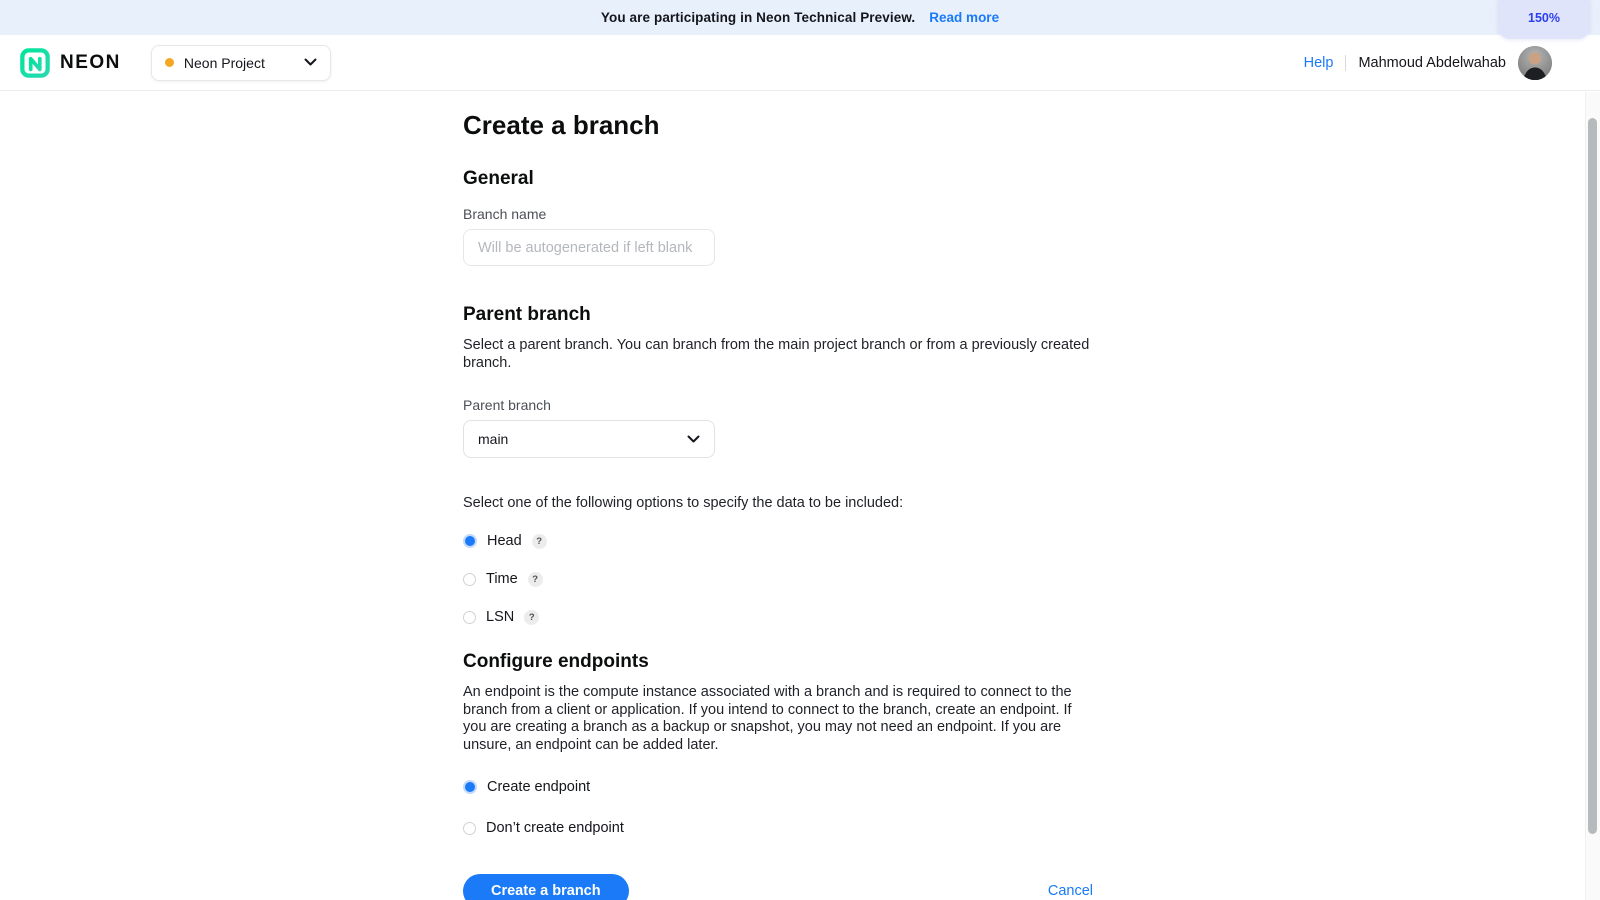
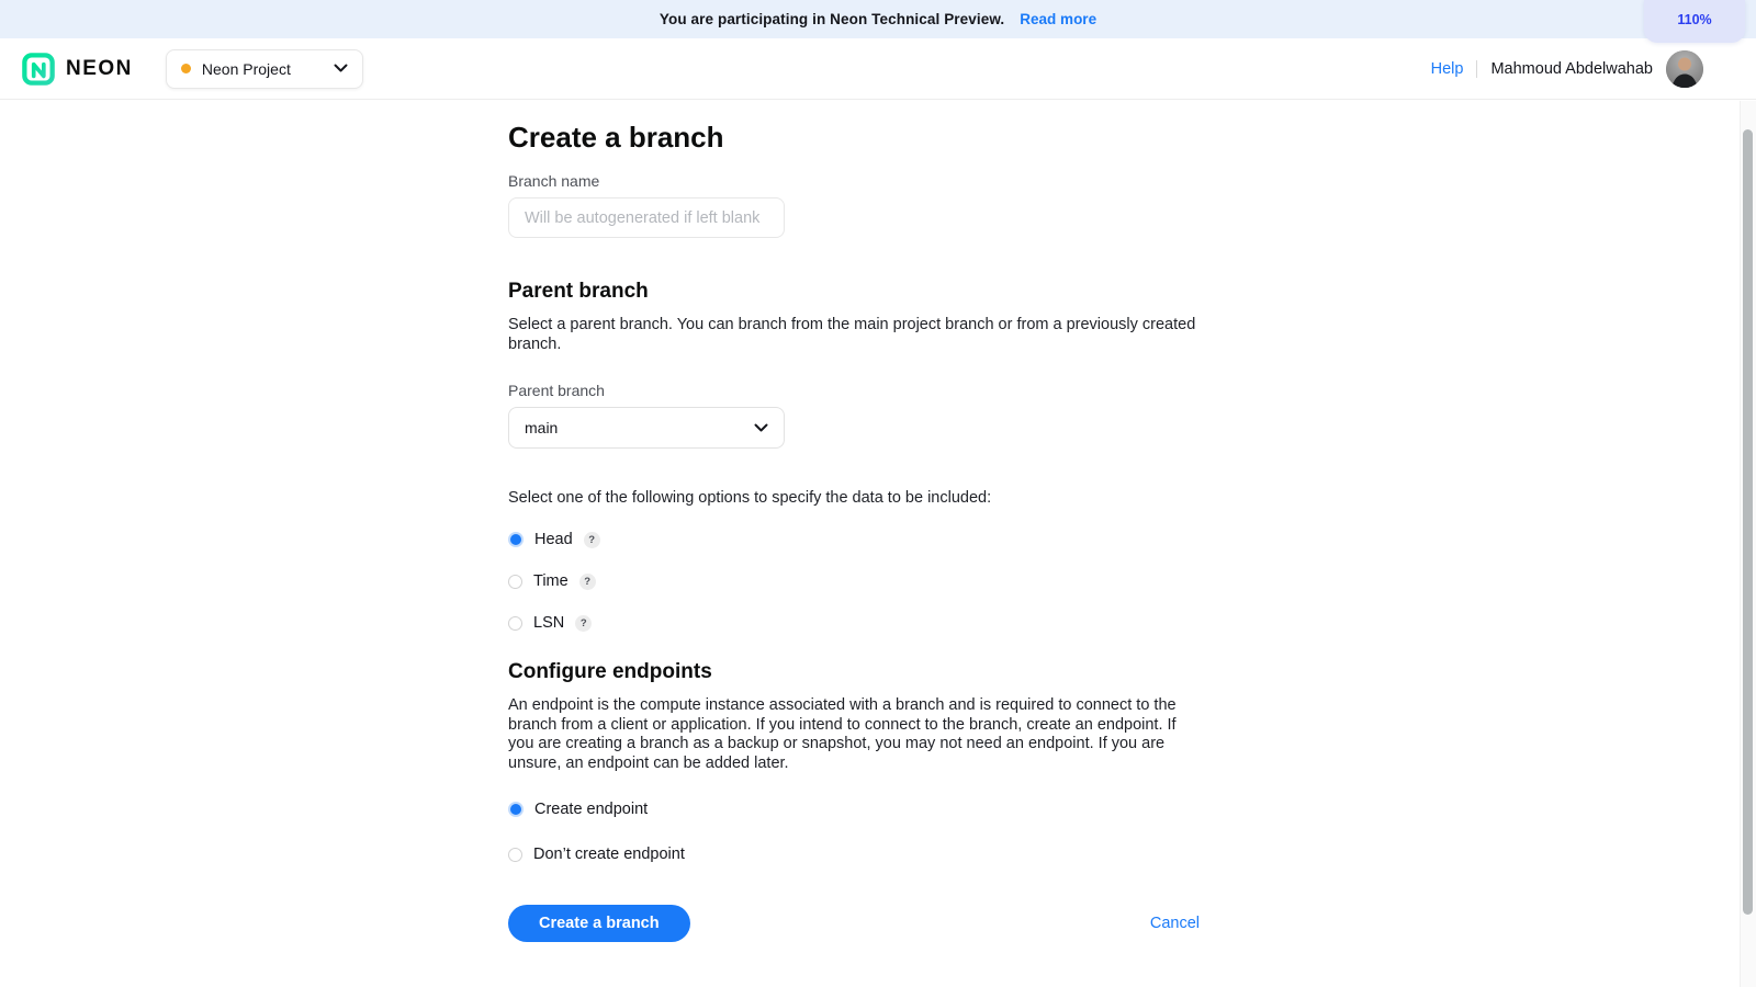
  You are participating in Neon Technical Preview.
  Read more
- 150%
+ 110%
  NEON
  Neon Project
  Help
  Mahmoud Abdelwahab
  Create a branch
- General
  Branch name
  Will be autogenerated if left blank
  Parent branch
  Select a parent branch. You can branch from the main project branch or from a previously created branch.
  Parent branch
  main
  Select one of the following options to specify the data to be included:
  Head
  ?
  Time
  ?
  LSN
  ?
  Configure endpoints
  An endpoint is the compute instance associated with a branch and is required to connect to the branch from a client or application. If you intend to connect to the branch, create an endpoint. If you are creating a branch as a backup or snapshot, you may not need an endpoint. If you are unsure, an endpoint can be added later.
  Create endpoint
  Don’t create endpoint
  Create a branch
  Cancel
